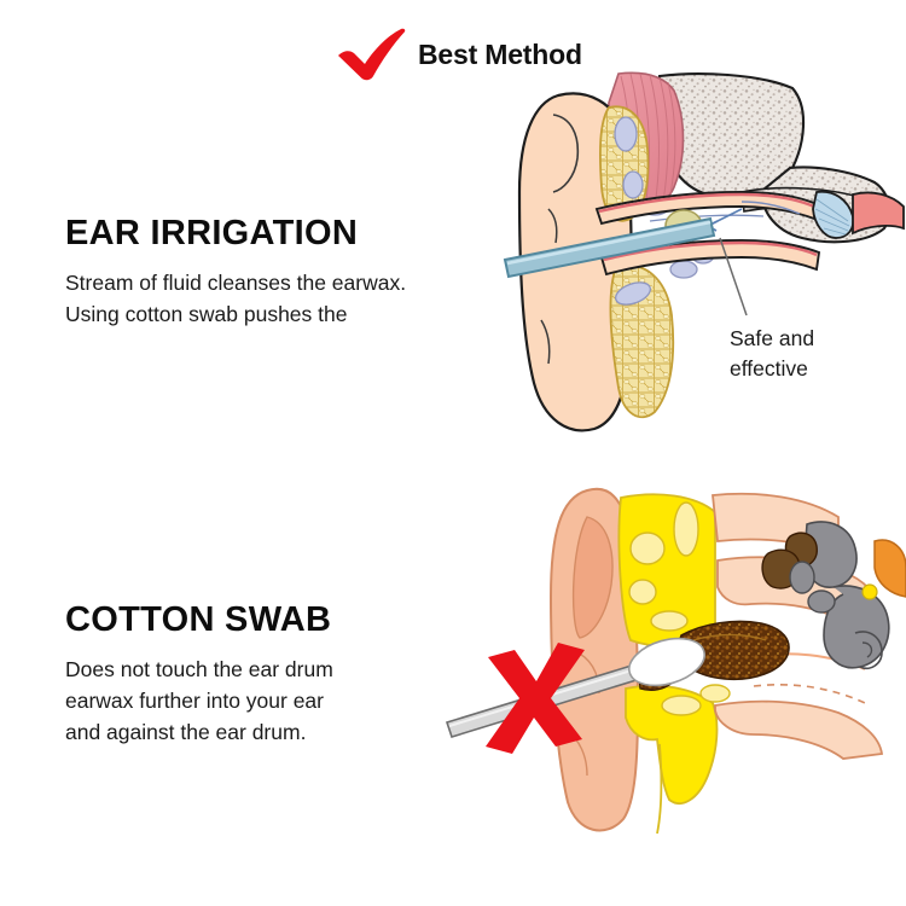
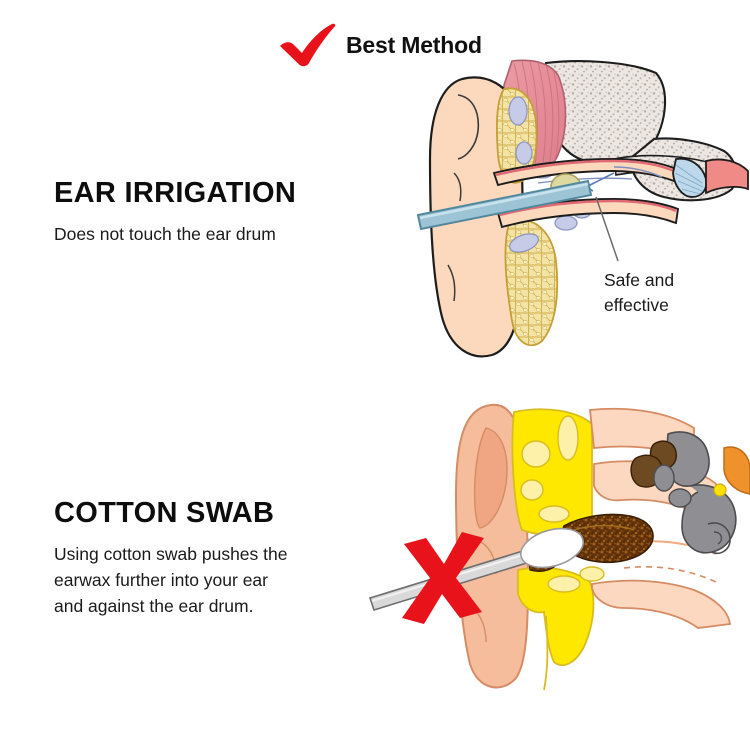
  Best Method
  EAR IRRIGATION
- Stream of fluid cleanses the earwax.
- Using cotton swab pushes the
+ Does not touch the ear drum
  COTTON SWAB
- Does not touch the ear drum
+ Using cotton swab pushes the
  earwax further into your ear
  and against the ear drum.
  Safe and
  effective
